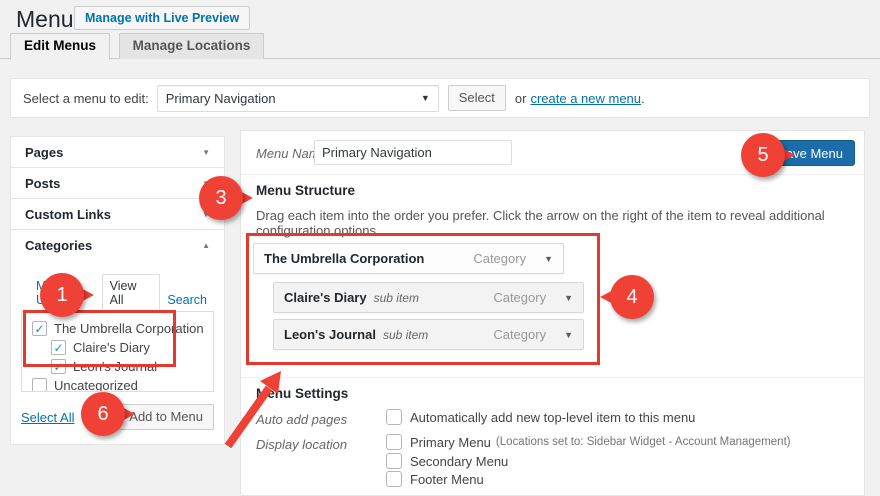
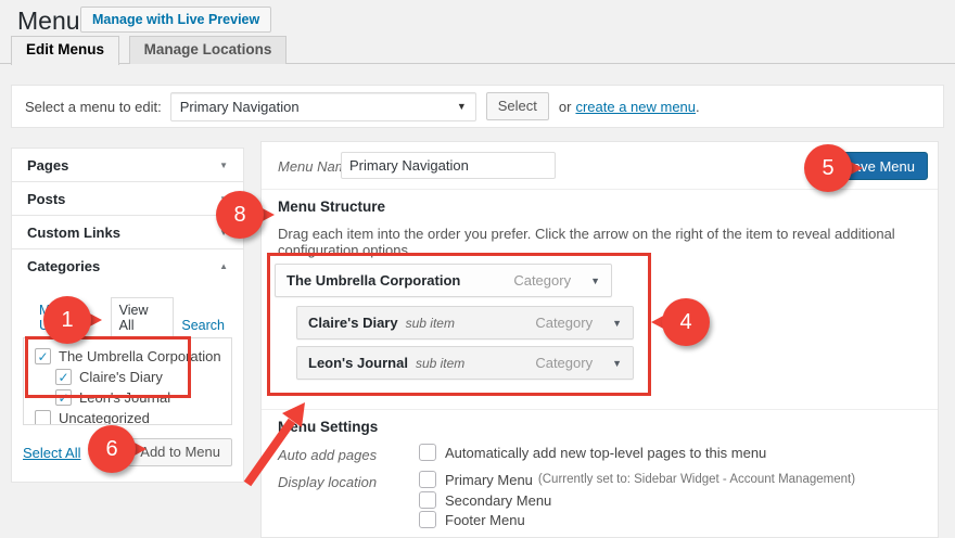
  Menu
  Manage with Live Preview
  Edit Menus Manage Locations
  Select a menu to edit:
  Primary Navigation
  ▼
  Select
  or
  create a new menu
  .
  Pages
  ▼
  Posts
  Custom Links
  Categories
  ▲
  View All
  Search
  ✓
  The Umbrella Corporation
  ✓
  Claire's Diary
  ✓
  Leon's Journal
  Uncategorized
  Select All
  Add to Menu
  Menu Na
  Primary Navigation
  ave Menu
  Menu Structure
  Drag each item into the order you prefer. Click the arrow on the right of the item to reveal additional configuration options.
  The Umbrella Corporation
  Category
  ▼
  Claire's Diary
  sub item
  Category
  ▼
  Leon's Journal
  sub item
  Category
  ▼
  enu Settings
  Auto add pages
- Automatically add new top-level item to this menu
+ Automatically add new top-level pages to this menu
  Display location
  Primary Menu
- (Locations set to: Sidebar Widget - Account Management)
+ (Currently set to: Sidebar Widget - Account Management)
  Secondary Menu
  Footer Menu
  1
  6
- 3
+ 8
  4
  5
